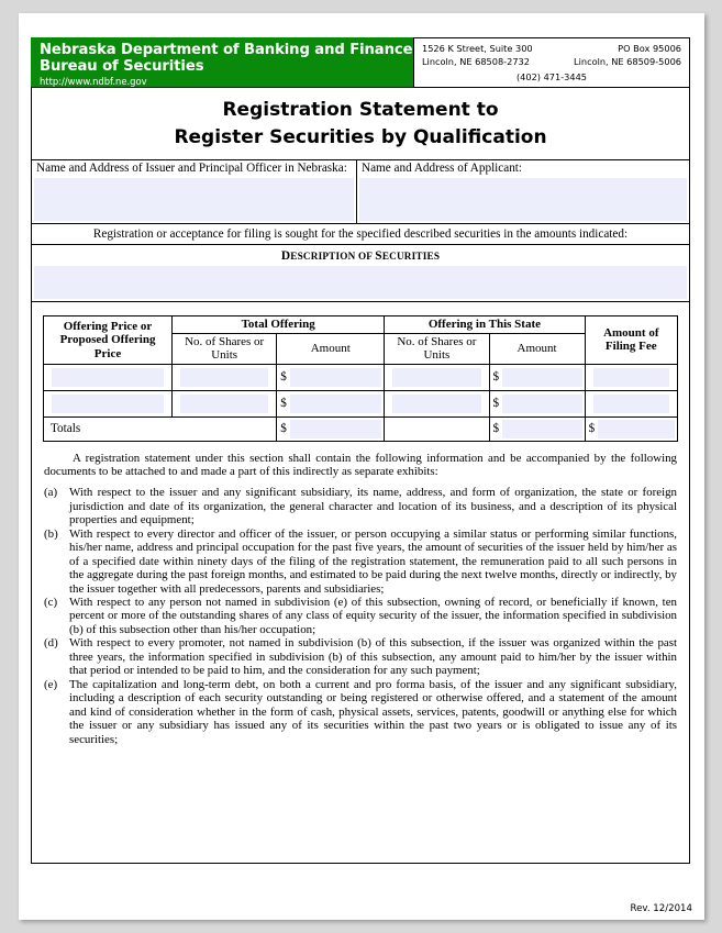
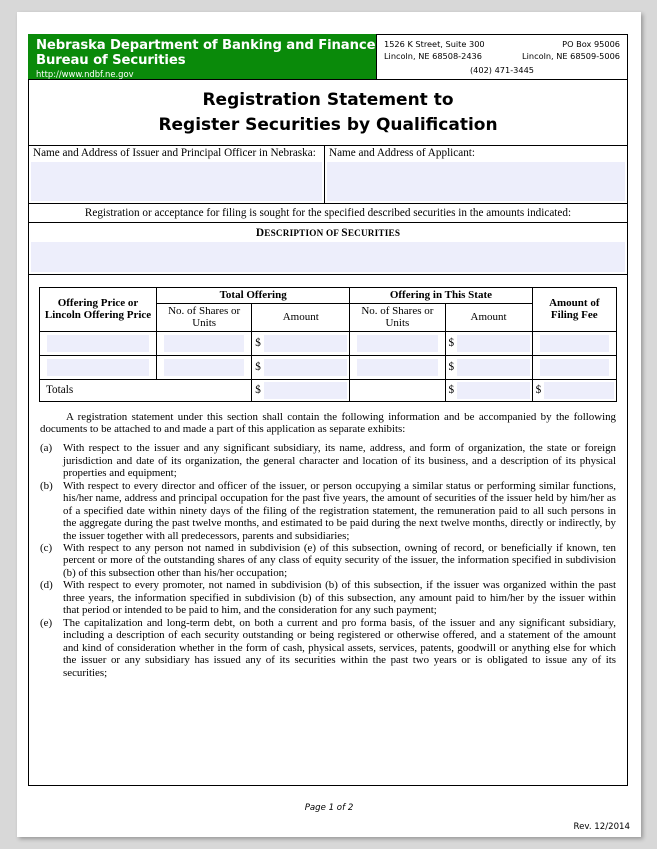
  Nebraska Department of Banking and Finance
  Bureau of Securities
  http://www.ndbf.ne.gov
  1526 K Street, Suite 300
- Lincoln, NE 68508-2732
+ Lincoln, NE 68508-2436
  PO Box 95006
  Lincoln, NE 68509-5006
  (402) 471-3445
  Registration Statement to
  Register Securities by Qualification
  Name and Address of Issuer and Principal Officer in Nebraska:
  Name and Address of Applicant:
  Registration or acceptance for filing is sought for the specified described securities in the amounts indicated:
  DESCRIPTION OF SECURITIES
- Offering Price or Proposed Offering Price	Total Offering	Offering in This State	Amount of Filing Fee
+ Offering Price or Lincoln Offering Price	Total Offering	Offering in This State	Amount of Filing Fee
  No. of Shares or Units	Amount	No. of Shares or Units	Amount
  		$		$
  		$		$
  Totals	$		$	$
- A registration statement under this section shall contain the following information and be accompanied by the following documents to be attached to and made a part of this indirectly as separate exhibits:
+ A registration statement under this section shall contain the following information and be accompanied by the following documents to be attached to and made a part of this application as separate exhibits:
  (a)
  With respect to the issuer and any significant subsidiary, its name, address, and form of organization, the state or foreign jurisdiction and date of its organization, the general character and location of its business, and a description of its physical properties and equipment;
  (b)
- With respect to every director and officer of the issuer, or person occupying a similar status or performing similar functions, his/her name, address and principal occupation for the past five years, the amount of securities of the issuer held by him/her as of a specified date within ninety days of the filing of the registration statement, the remuneration paid to all such persons in the aggregate during the past foreign months, and estimated to be paid during the next twelve months, directly or indirectly, by the issuer together with all predecessors, parents and subsidiaries;
+ With respect to every director and officer of the issuer, or person occupying a similar status or performing similar functions, his/her name, address and principal occupation for the past five years, the amount of securities of the issuer held by him/her as of a specified date within ninety days of the filing of the registration statement, the remuneration paid to all such persons in the aggregate during the past twelve months, and estimated to be paid during the next twelve months, directly or indirectly, by the issuer together with all predecessors, parents and subsidiaries;
  (c)
  With respect to any person not named in subdivision (e) of this subsection, owning of record, or beneficially if known, ten percent or more of the outstanding shares of any class of equity security of the issuer, the information specified in subdivision (b) of this subsection other than his/her occupation;
  (d)
  With respect to every promoter, not named in subdivision (b) of this subsection, if the issuer was organized within the past three years, the information specified in subdivision (b) of this subsection, any amount paid to him/her by the issuer within that period or intended to be paid to him, and the consideration for any such payment;
  (e)
  The capitalization and long-term debt, on both a current and pro forma basis, of the issuer and any significant subsidiary, including a description of each security outstanding or being registered or otherwise offered, and a statement of the amount and kind of consideration whether in the form of cash, physical assets, services, patents, goodwill or anything else for which the issuer or any subsidiary has issued any of its securities within the past two years or is obligated to issue any of its securities;
+ Page 1 of 2
  Rev. 12/2014
